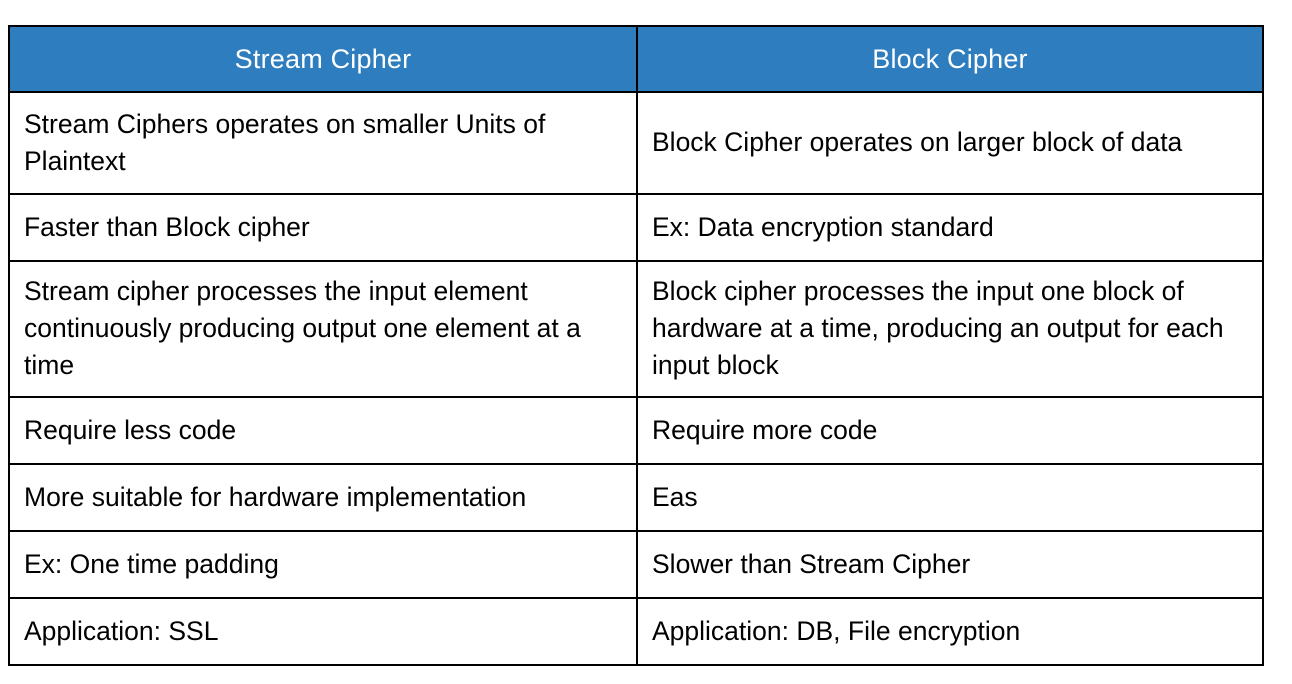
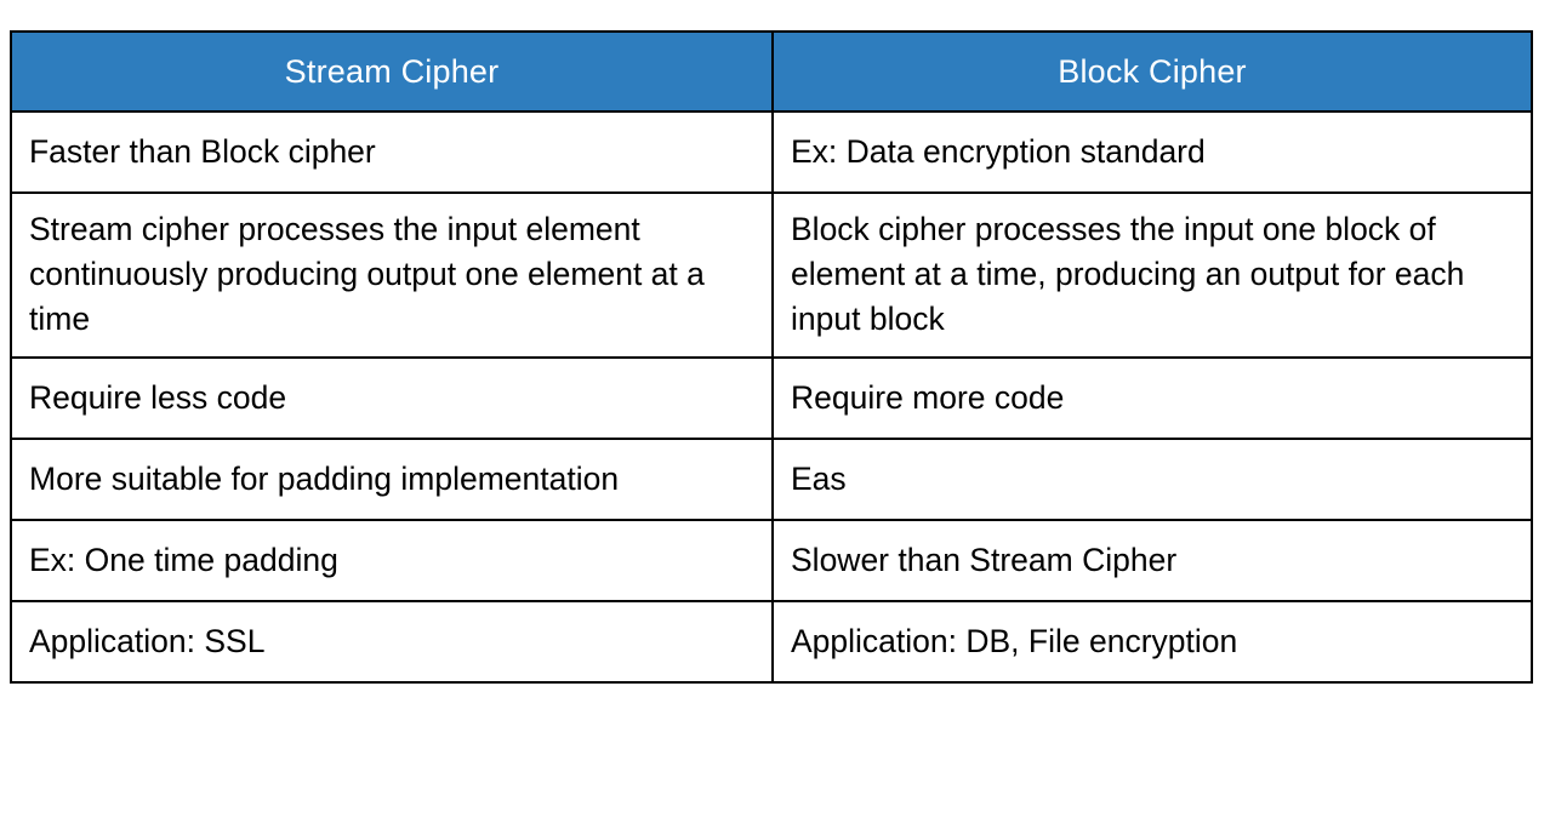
  Stream Cipher	Block Cipher
- Stream Ciphers operates on smaller Units of Plaintext	Block Cipher operates on larger block of data
  Faster than Block cipher	Ex: Data encryption standard
- Stream cipher processes the input element continuously producing output one element at a time	Block cipher processes the input one block of hardware at a time, producing an output for each input block
+ Stream cipher processes the input element continuously producing output one element at a time	Block cipher processes the input one block of element at a time, producing an output for each input block
  Require less code	Require more code
- More suitable for hardware implementation	Eas
+ More suitable for padding implementation	Eas
  Ex: One time padding	Slower than Stream Cipher
  Application: SSL	Application: DB, File encryption
